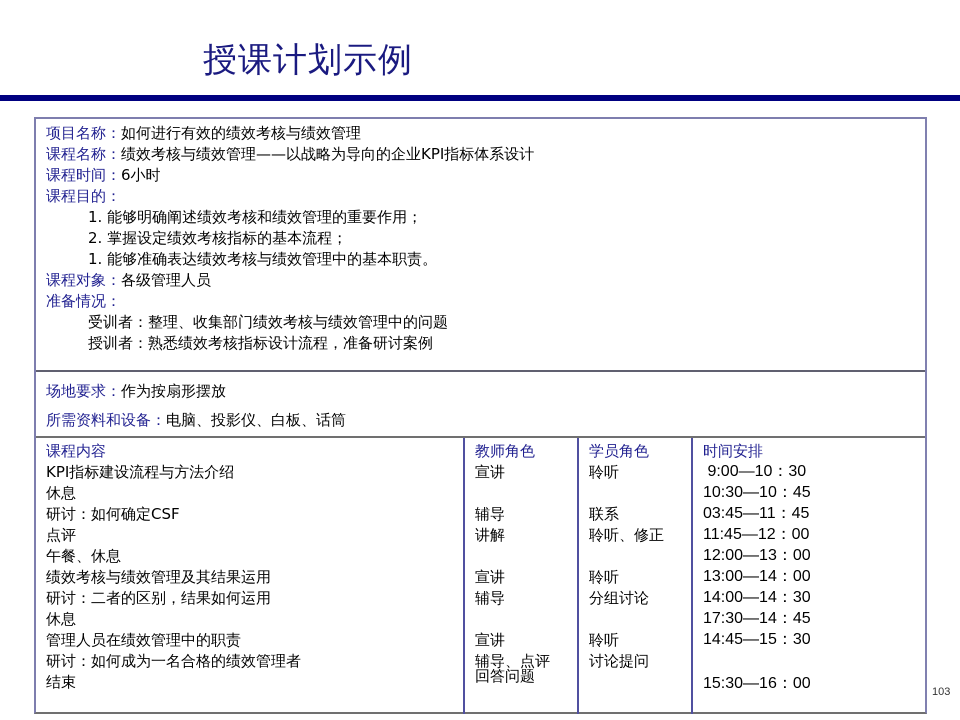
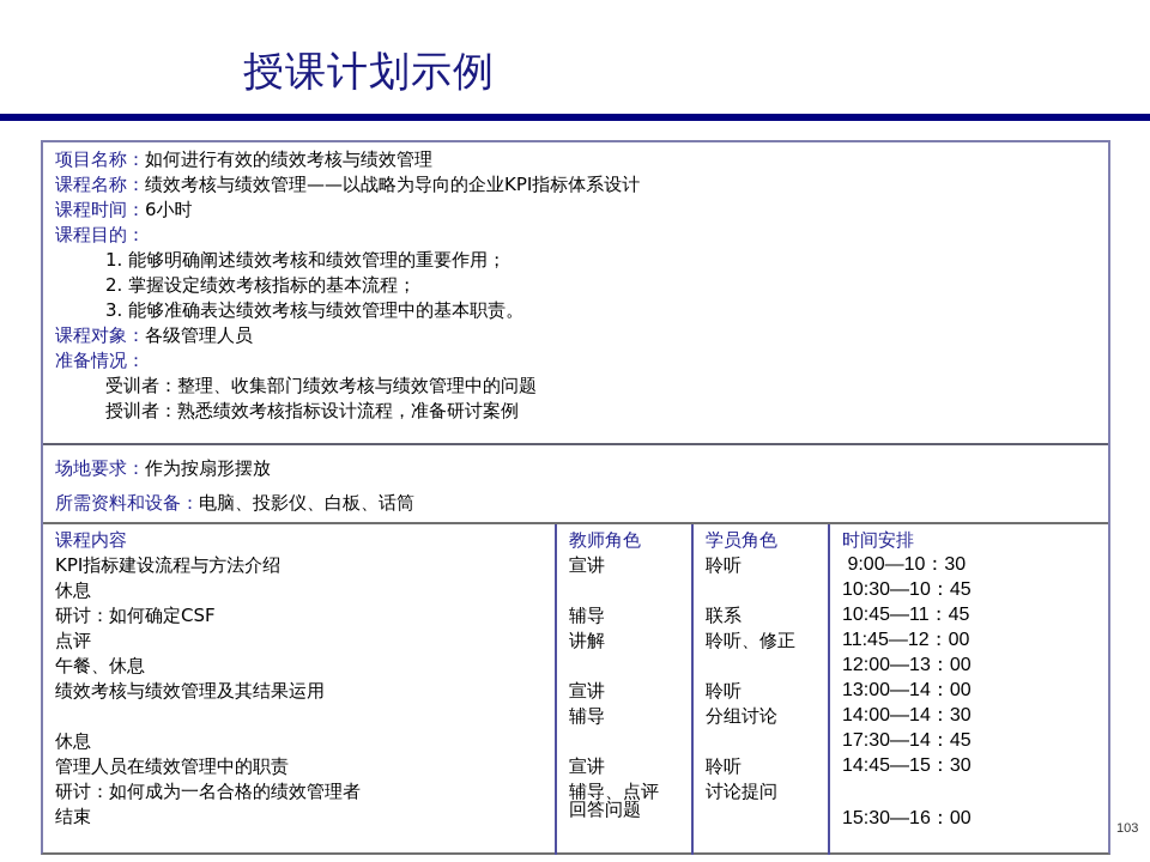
  授课计划示例
  项目名称：如何进行有效的绩效考核与绩效管理
  课程名称：绩效考核与绩效管理——以战略为导向的企业KPI指标体系设计
  课程时间：6小时
  课程目的：
  1. 能够明确阐述绩效考核和绩效管理的重要作用；
  2. 掌握设定绩效考核指标的基本流程；
- 1. 能够准确表达绩效考核与绩效管理中的基本职责。
+ 3. 能够准确表达绩效考核与绩效管理中的基本职责。
  课程对象：各级管理人员
  准备情况：
  受训者：整理、收集部门绩效考核与绩效管理中的问题
  授训者：熟悉绩效考核指标设计流程，准备研讨案例
  场地要求：作为按扇形摆放
  所需资料和设备：电脑、投影仪、白板、话筒
  课程内容
  KPI指标建设流程与方法介绍
  休息
  研讨：如何确定CSF
  点评
  午餐、休息
  绩效考核与绩效管理及其结果运用
- 研讨：二者的区别，结果如何运用
  休息
  管理人员在绩效管理中的职责
  研讨：如何成为一名合格的绩效管理者
  结束
  教师角色
  宣讲
  辅导
  讲解
  宣讲
  辅导
  宣讲
  辅导、点评
  回答问题
  学员角色
  聆听
  联系
  聆听、修正
  聆听
  分组讨论
  聆听
  讨论提问
  时间安排
  9:00—10：30
  10:30—10：45
- 03:45—11：45
+ 10:45—11：45
  11:45—12：00
  12:00—13：00
  13:00—14：00
  14:00—14：30
  17:30—14：45
  14:45—15：30
  15:30—16：00
  103
